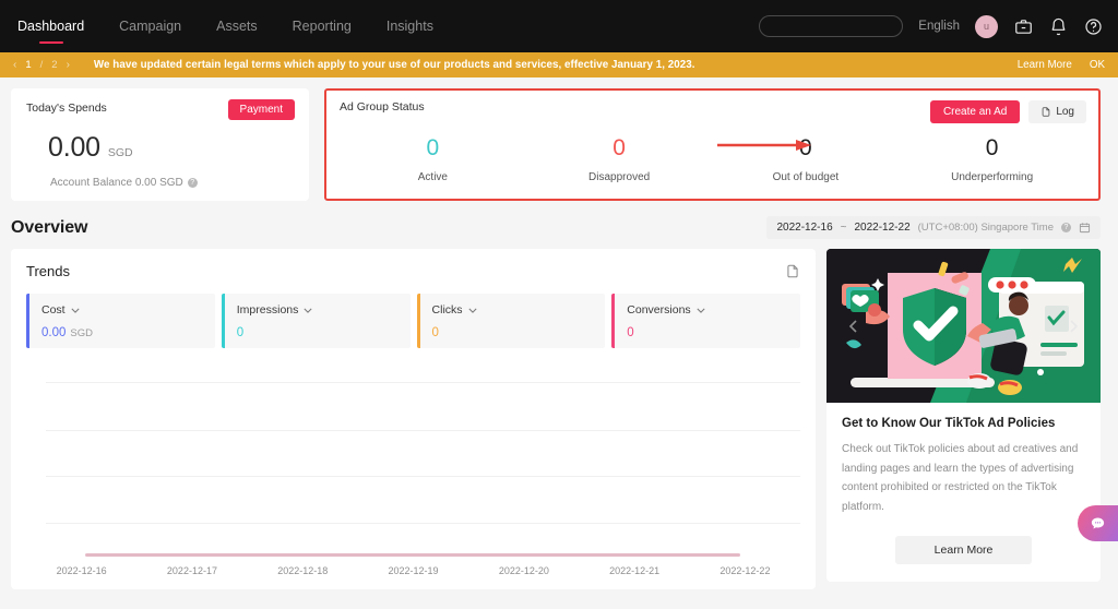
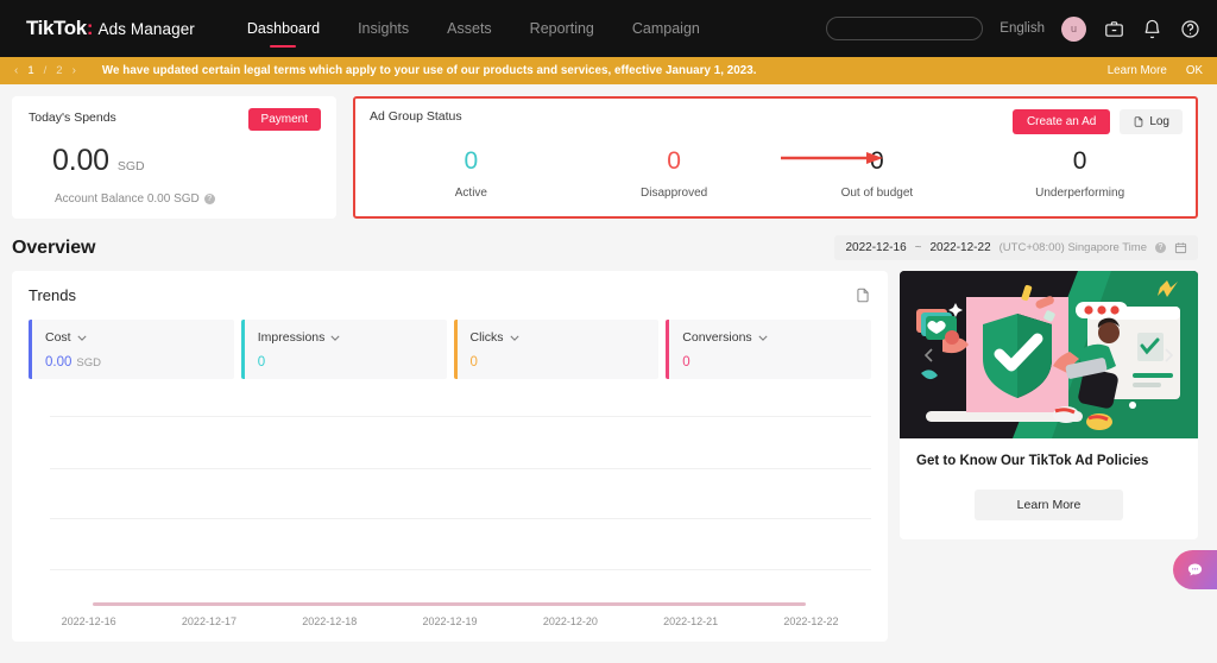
+ TikTok
+ :
+ Ads Manager
  Dashboard
- Campaign
+ Insights
  Assets
  Reporting
- Insights
+ Campaign
  English
  u
  ‹
  1
  /
  2
  ›
  We have updated certain legal terms which apply to your use of our products and services, effective January 1, 2023.
  Learn More
  OK
  Today's Spends
  Payment
  0.00
  SGD
  Account Balance 0.00 SGD
  Ad Group Status
  Create an Ad
  Log
  0
  Active
  0
  Disapproved
  0
  Out of budget
  0
  Underperforming
  Overview
  2022-12-16
  ~
  2022-12-22
  (UTC+08:00) Singapore Time
  Trends
  Cost
  0.00
  SGD
  Impressions
  0
  Clicks
  0
  Conversions
  0
  2022-12-16
  2022-12-17
  2022-12-18
  2022-12-19
  2022-12-20
  2022-12-21
  2022-12-22
  Get to Know Our TikTok Ad Policies
- Check out TikTok policies about ad creatives and landing pages and learn the types of advertising content prohibited or restricted on the TikTok platform.
  Learn More
